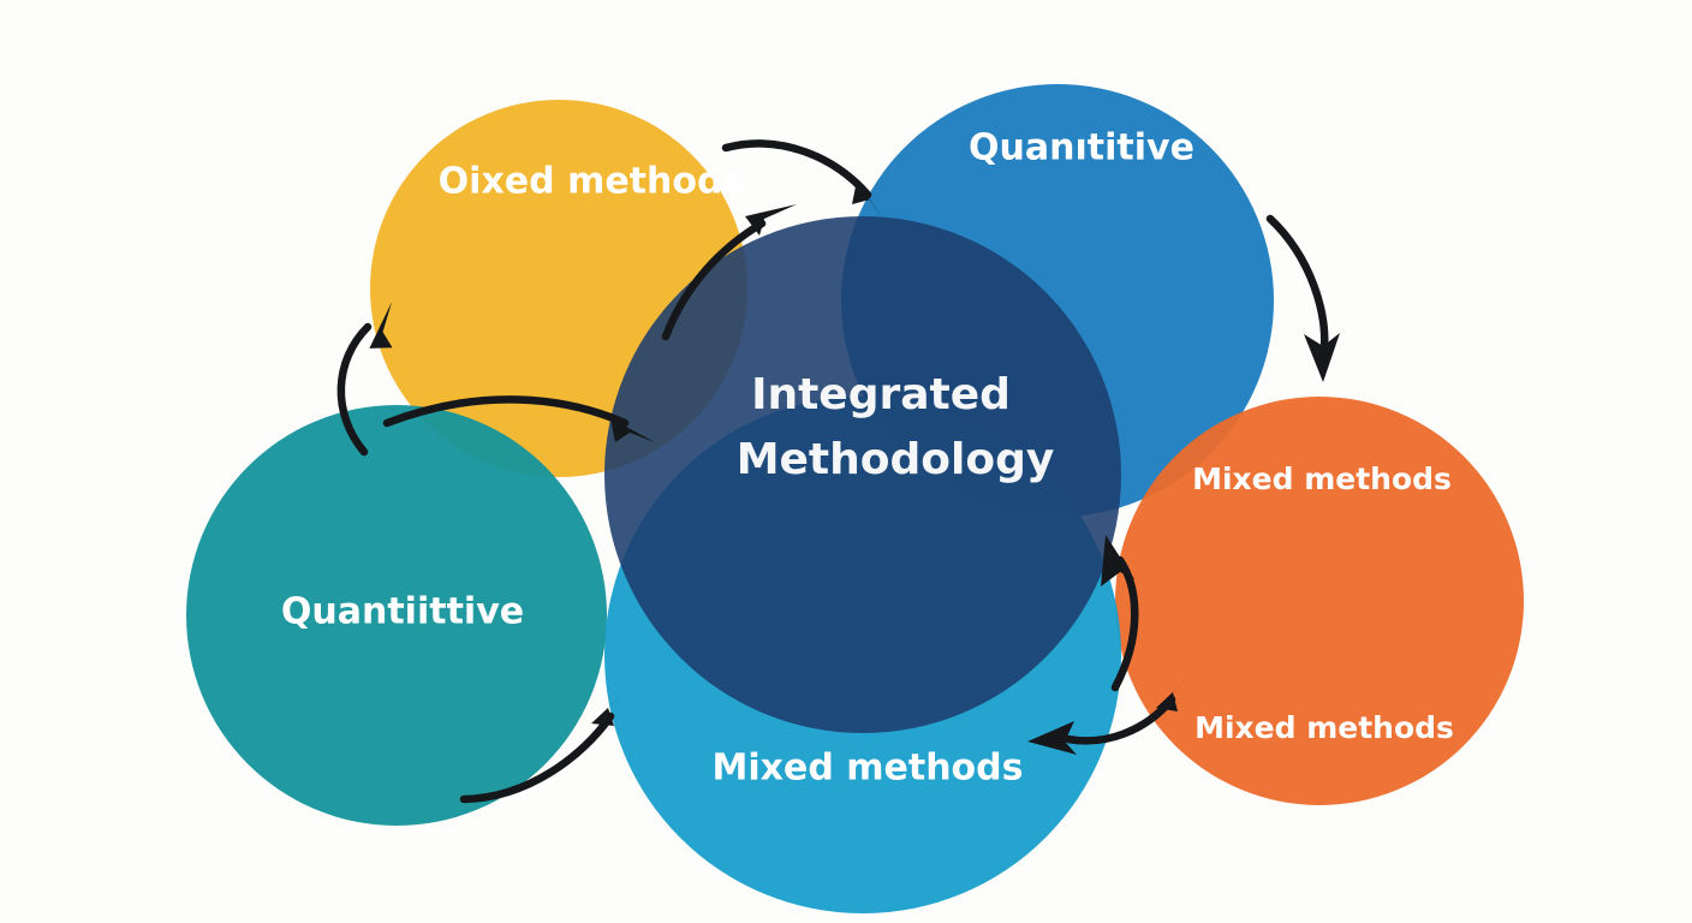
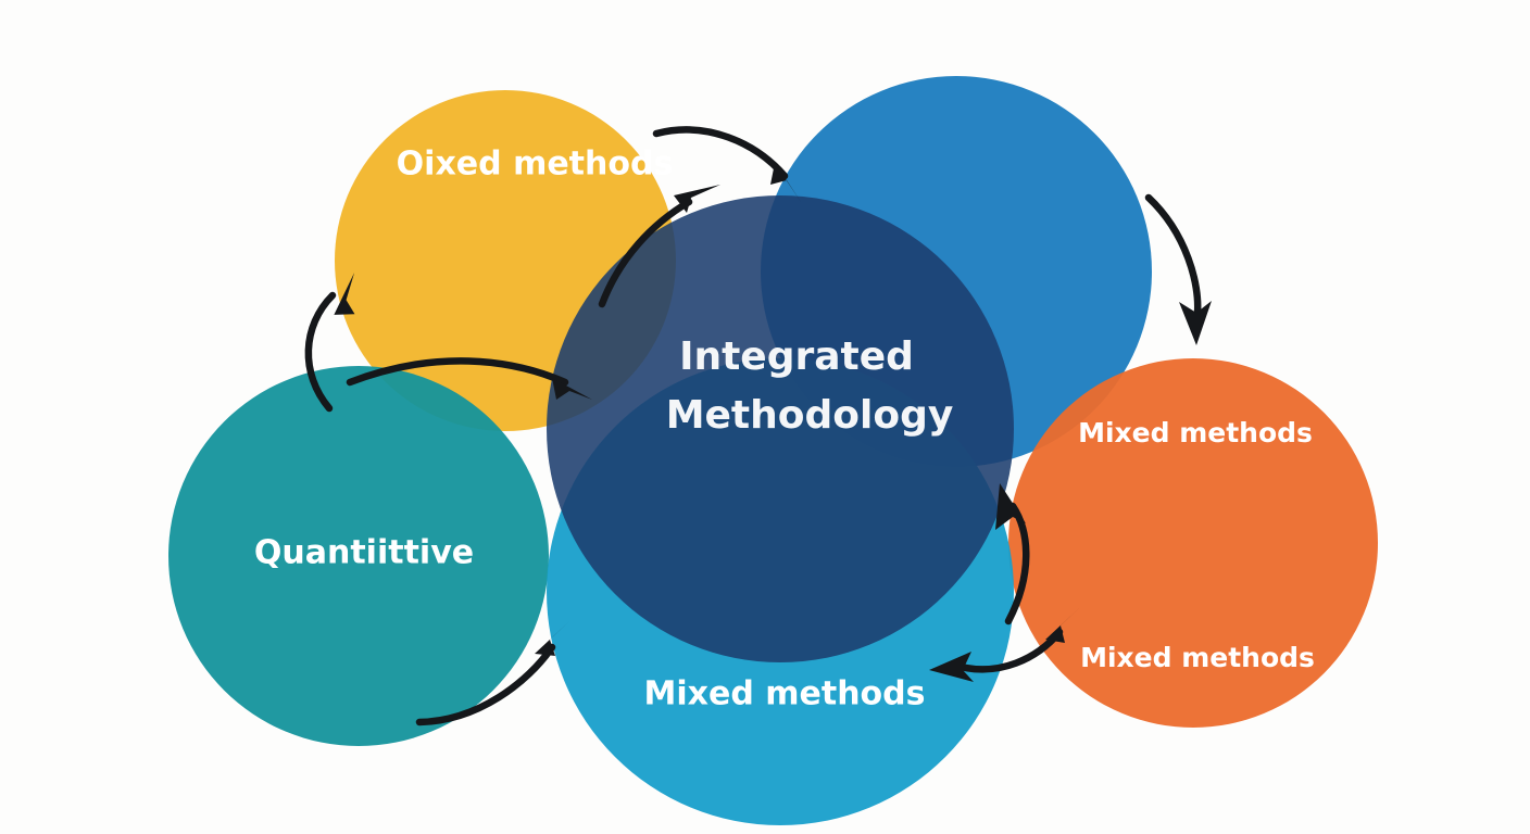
  Oixed methods
- Quanıtitive
  Quantiittive
  Mixed methods
  Mixed methods
  Mixed methods
  Integrated
  Methodology
